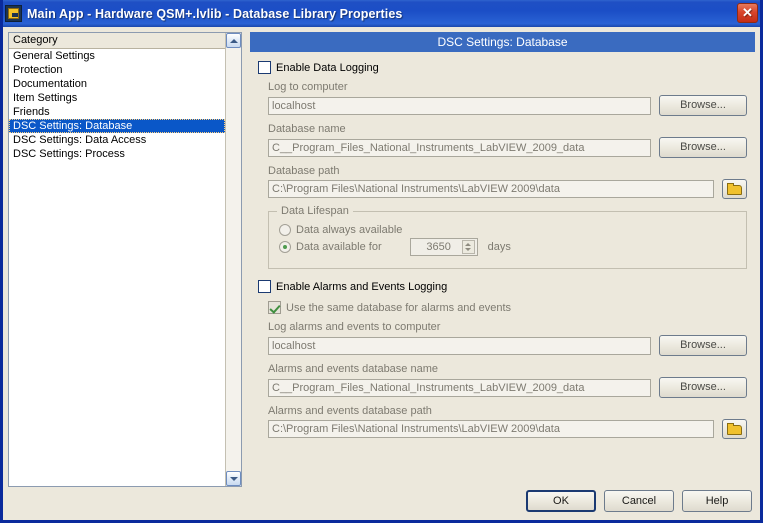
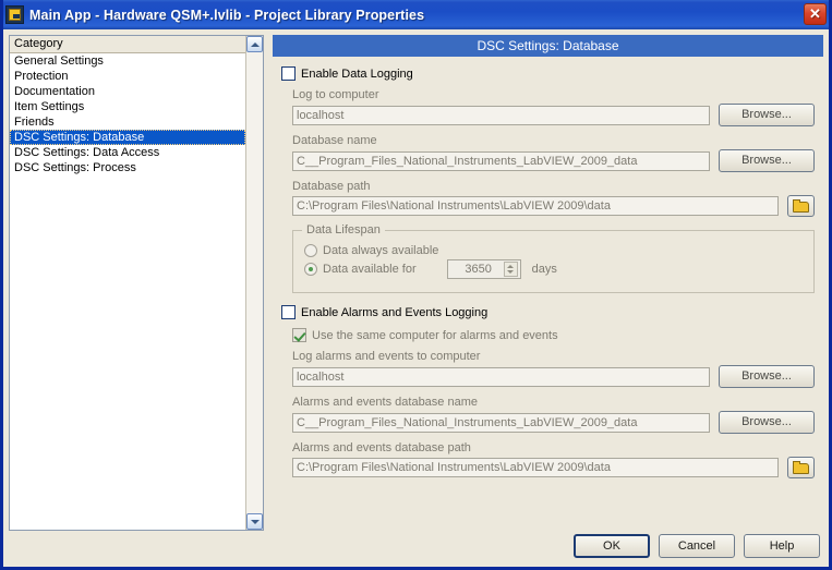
- Main App - Hardware QSM+.lvlib - Database Library Properties
+ Main App - Hardware QSM+.lvlib - Project Library Properties
  ✕
  Category
  General Settings
  Protection
  Documentation
  Item Settings
  Friends
  DSC Settings: Database
  DSC Settings: Data Access
  DSC Settings: Process
  DSC Settings: Database
  Enable Data Logging
  Log to computer
  localhost
  Browse...
  Database name
  C__Program_Files_National_Instruments_LabVIEW_2009_data
  Browse...
  Database path
  C:\Program Files\National Instruments\LabVIEW 2009\data
  Data Lifespan
  Data always available
  Data available for
  3650
  days
  Enable Alarms and Events Logging
- Use the same database for alarms and events
+ Use the same computer for alarms and events
  Log alarms and events to computer
  localhost
  Browse...
  Alarms and events database name
  C__Program_Files_National_Instruments_LabVIEW_2009_data
  Browse...
  Alarms and events database path
  C:\Program Files\National Instruments\LabVIEW 2009\data
  OK
  Cancel
  Help
